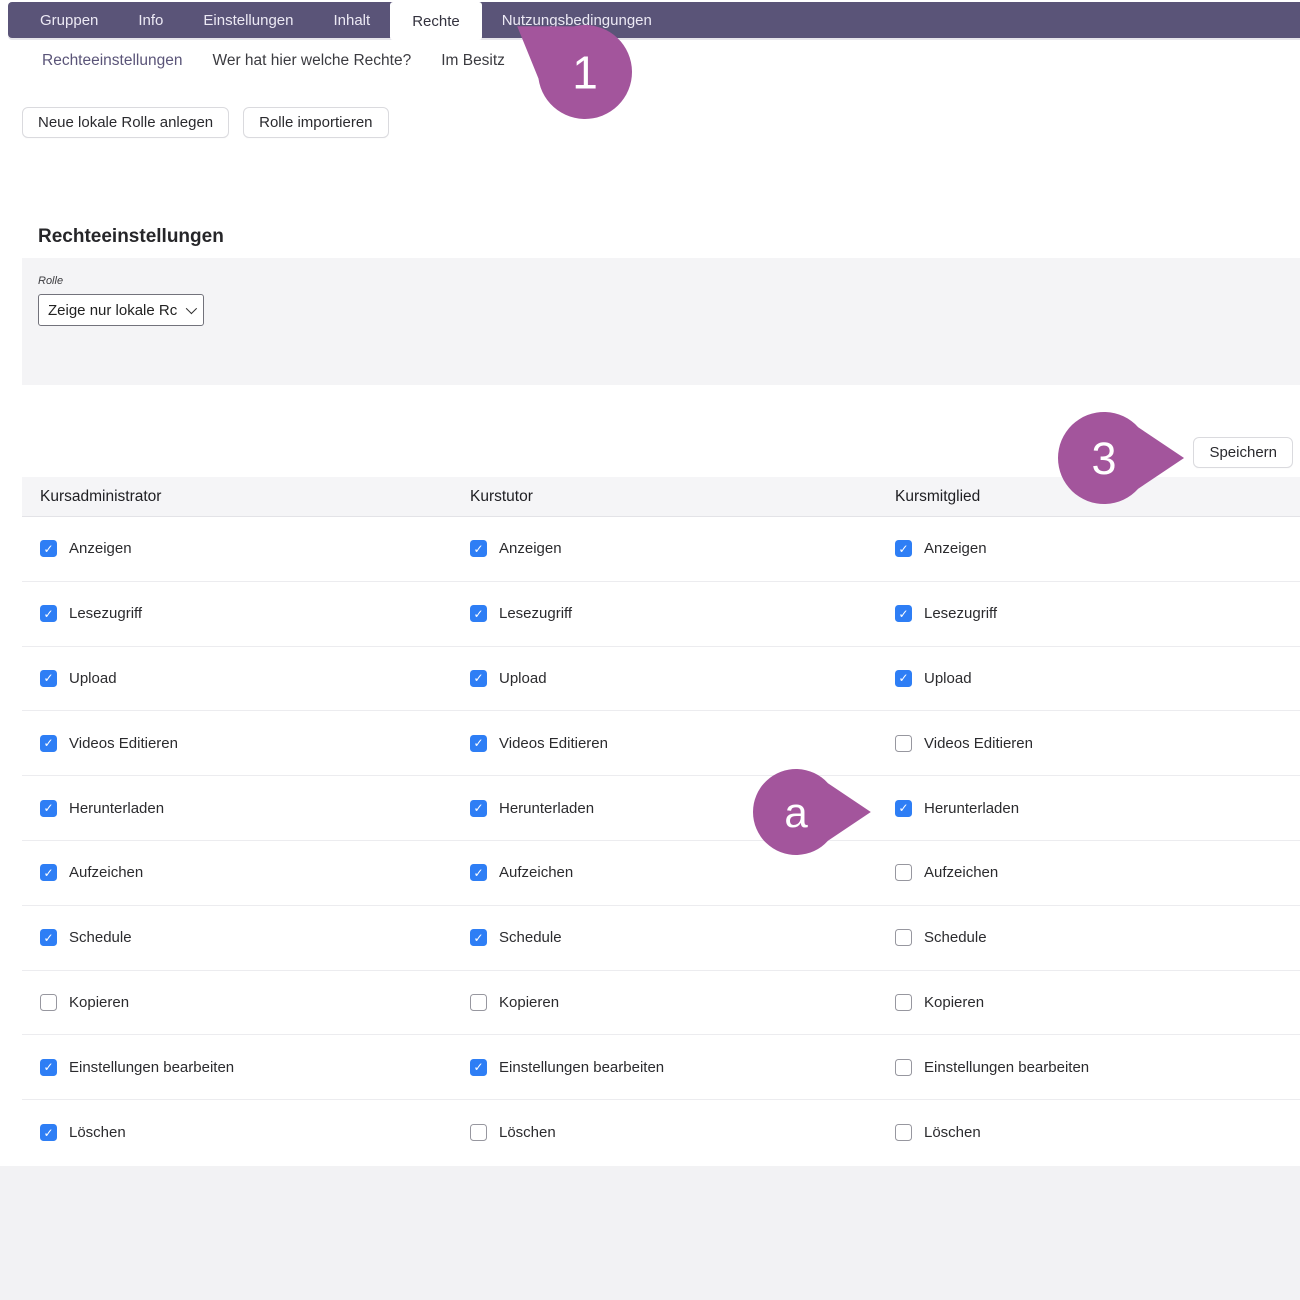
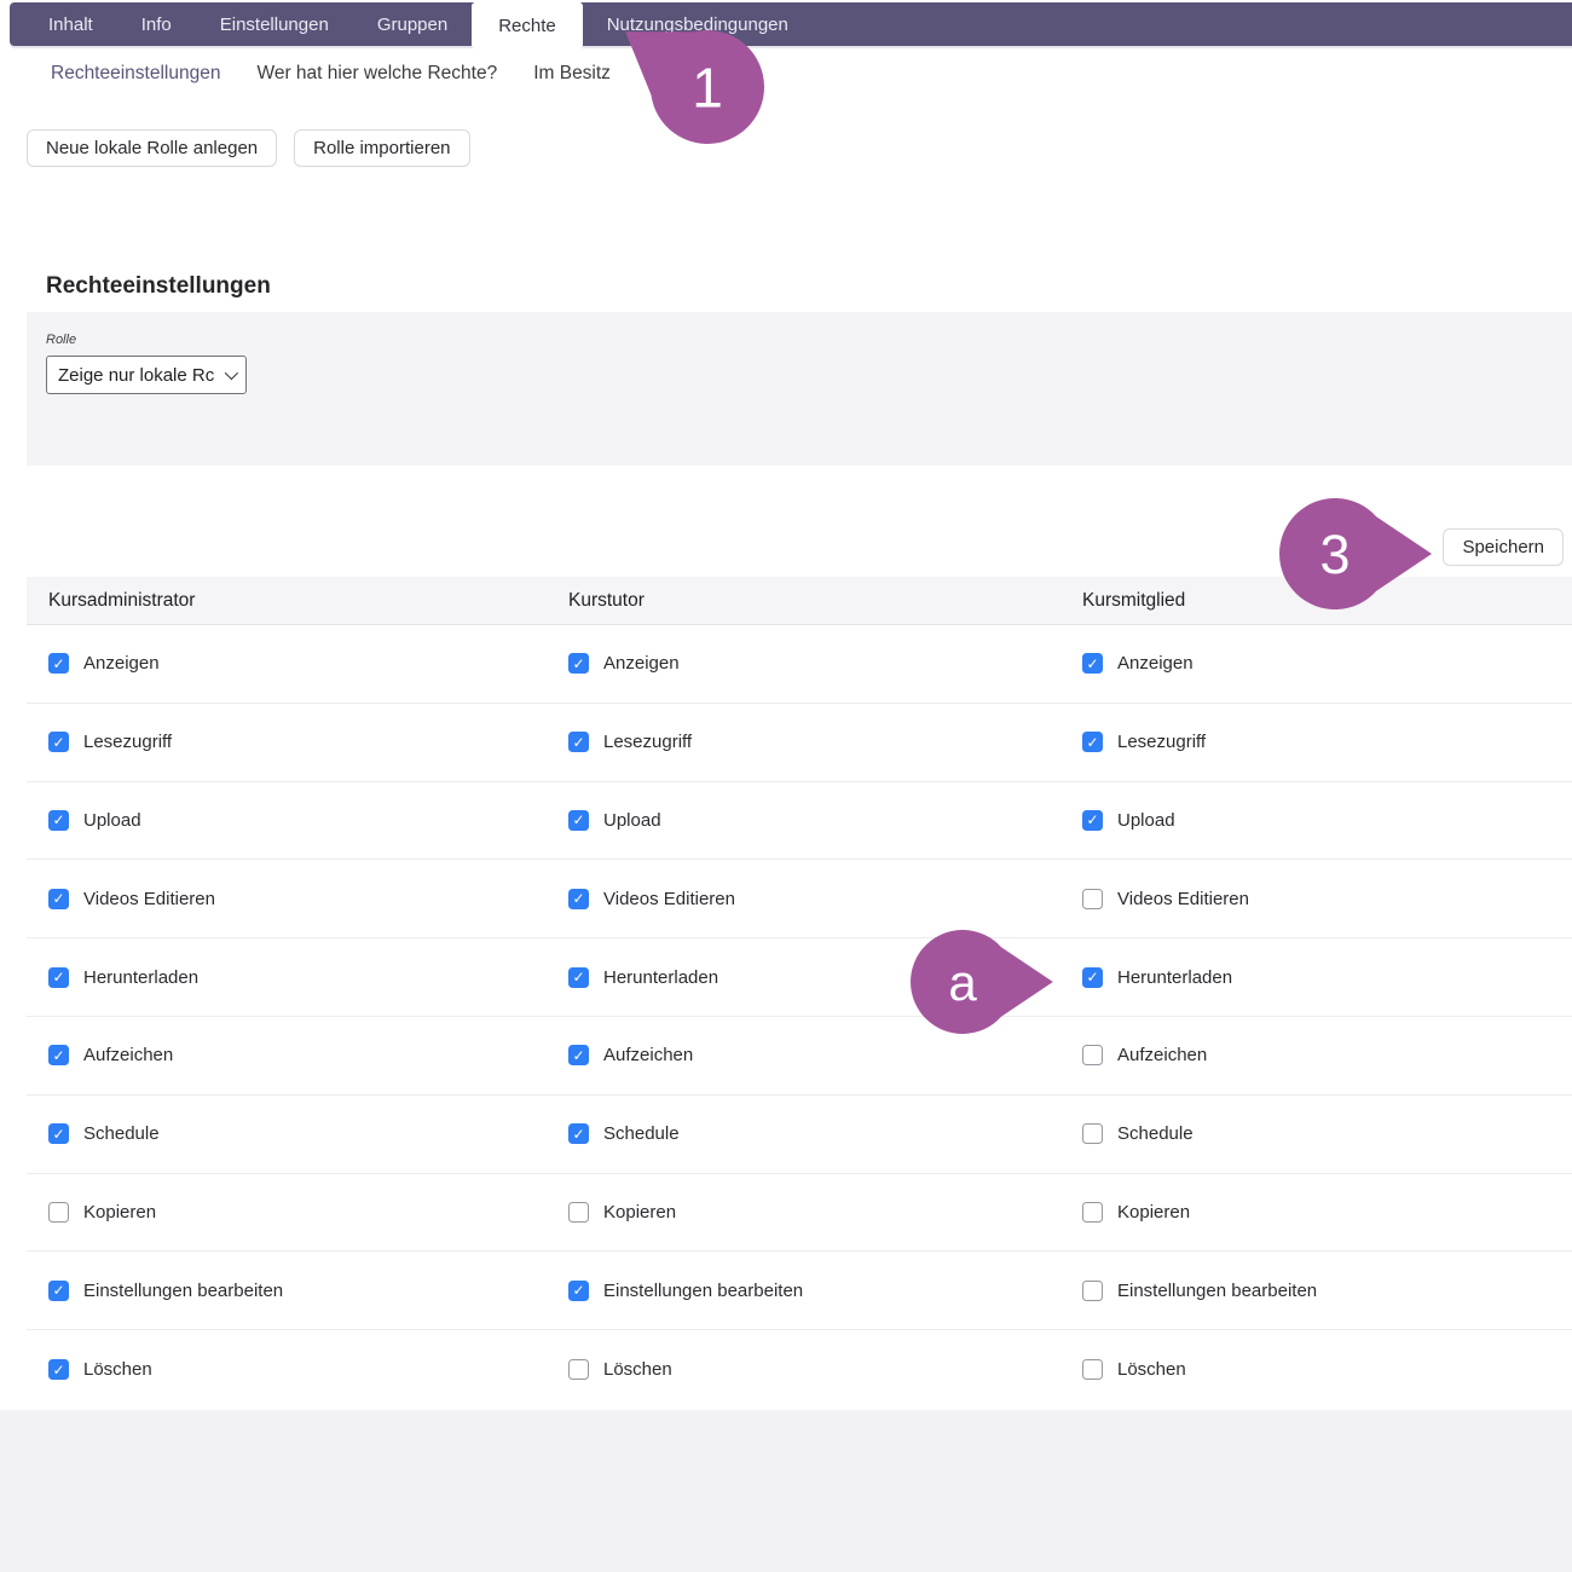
- Gruppen
+ Inhalt
  Info
  Einstellungen
- Inhalt
+ Gruppen
  Rechte
  Nutzungsbedingungen
  Rechteeinstellungen
  Wer hat hier welche Rechte?
  Im Besitz
  Neue lokale Rolle anlegen
  Rolle importieren
  Rechteeinstellungen
  Rolle
  Zeige nur lokale Rc
  Speichern
  Kursadministrator
  Kurstutor
  Kursmitglied
  ✓
  Anzeigen
  ✓
  Anzeigen
  ✓
  Anzeigen
  ✓
  Lesezugriff
  ✓
  Lesezugriff
  ✓
  Lesezugriff
  ✓
  Upload
  ✓
  Upload
  ✓
  Upload
  ✓
  Videos Editieren
  ✓
  Videos Editieren
  Videos Editieren
  ✓
  Herunterladen
  ✓
  Herunterladen
  ✓
  Herunterladen
  ✓
  Aufzeichen
  ✓
  Aufzeichen
  Aufzeichen
  ✓
  Schedule
  ✓
  Schedule
  Schedule
  Kopieren
  Kopieren
  Kopieren
  ✓
  Einstellungen bearbeiten
  ✓
  Einstellungen bearbeiten
  Einstellungen bearbeiten
  ✓
  Löschen
  Löschen
  Löschen
  1
  3
  a
